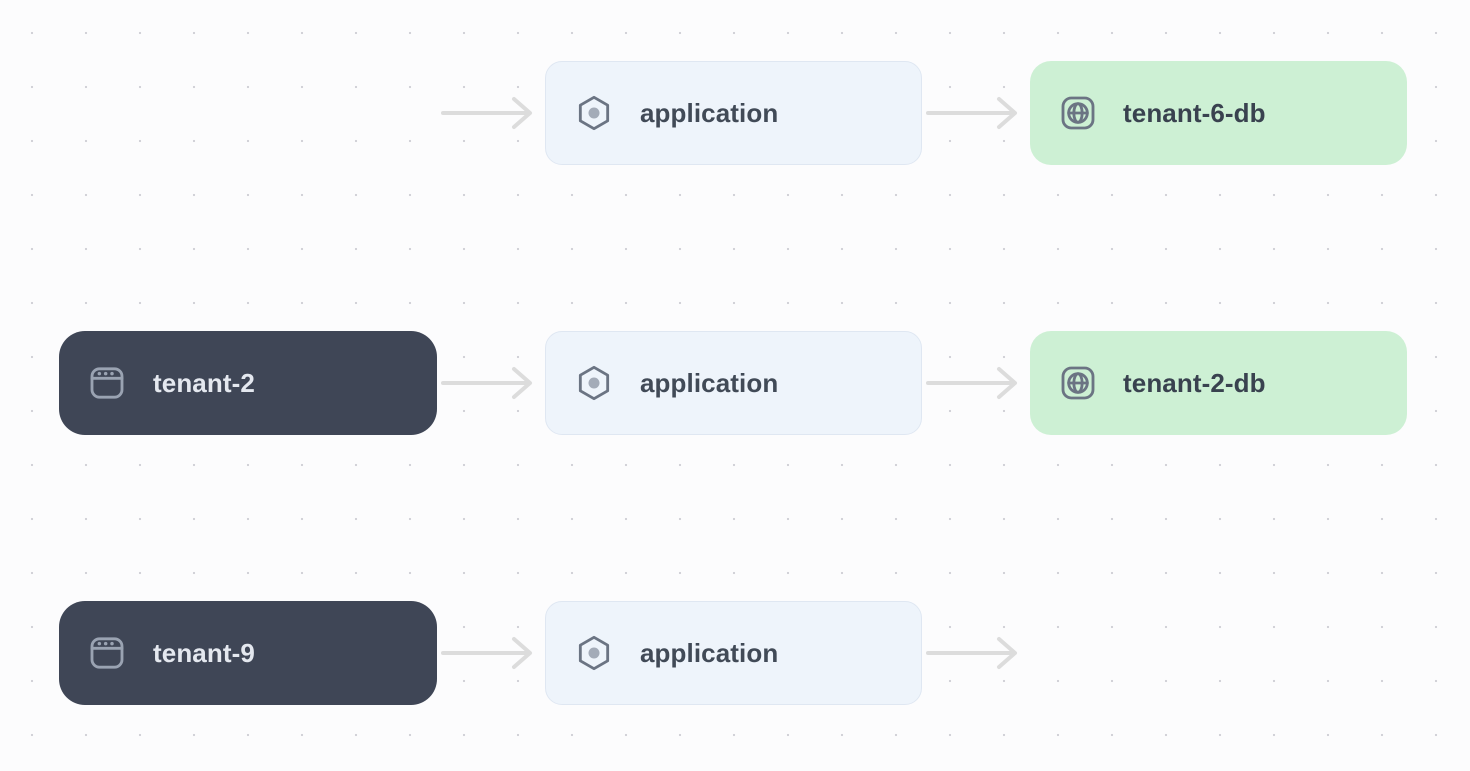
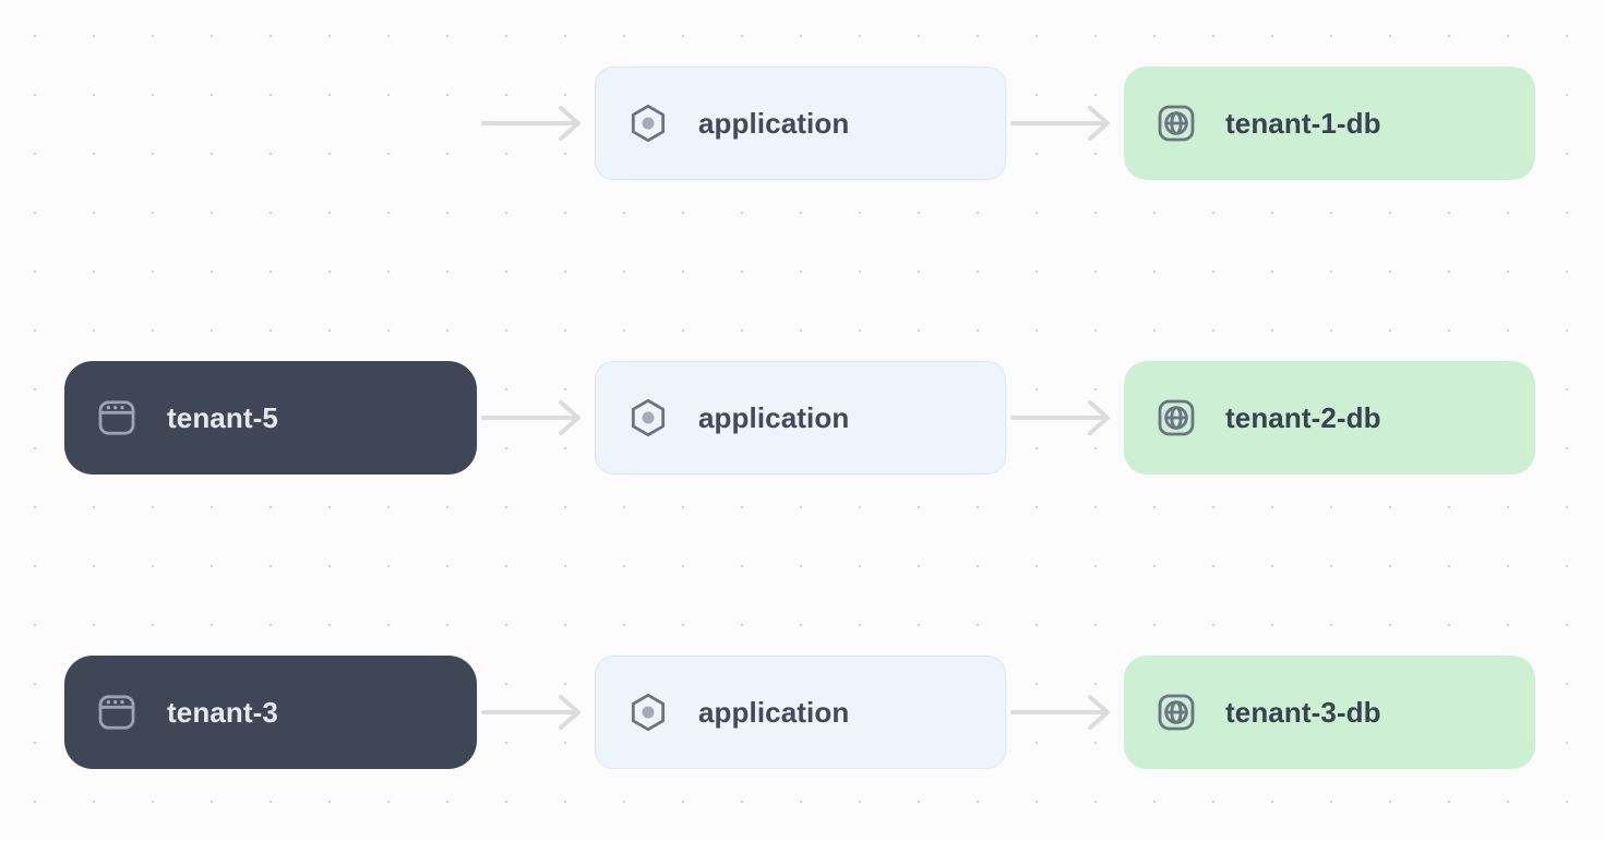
  application
- tenant-6-db
+ tenant-1-db
- tenant-2
+ tenant-5
  application
  tenant-2-db
- tenant-9
+ tenant-3
  application
+ tenant-3-db
